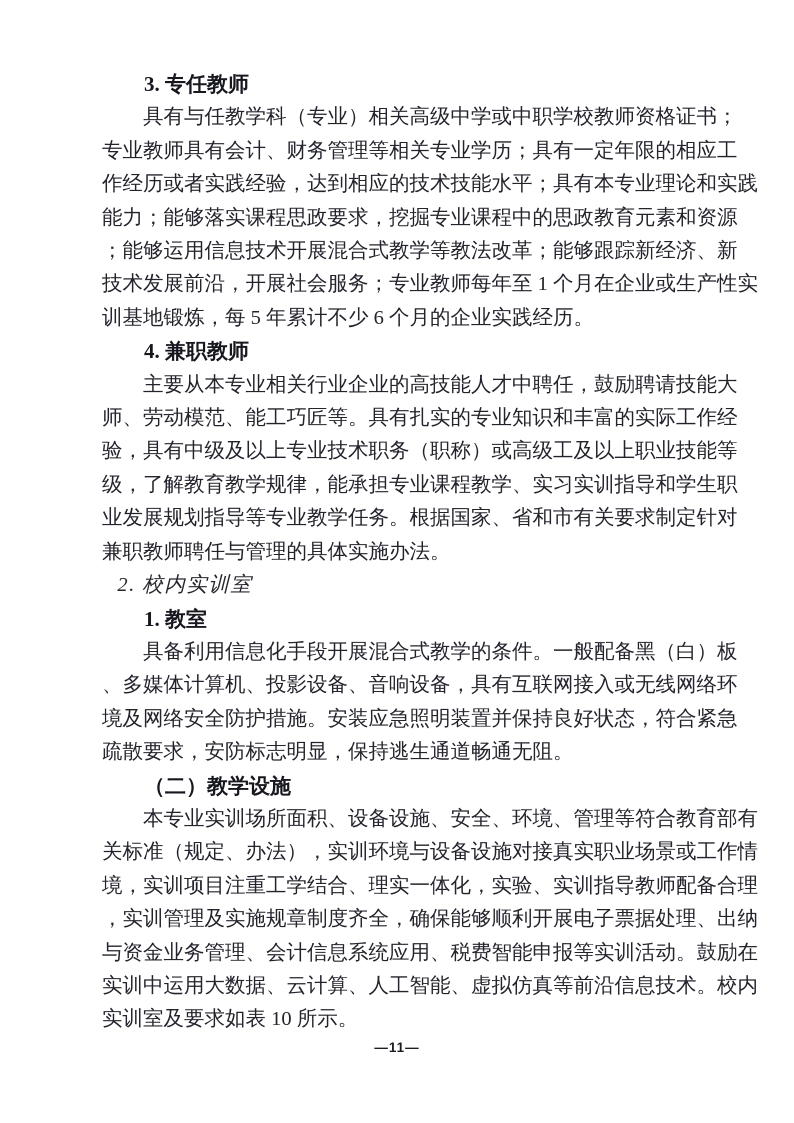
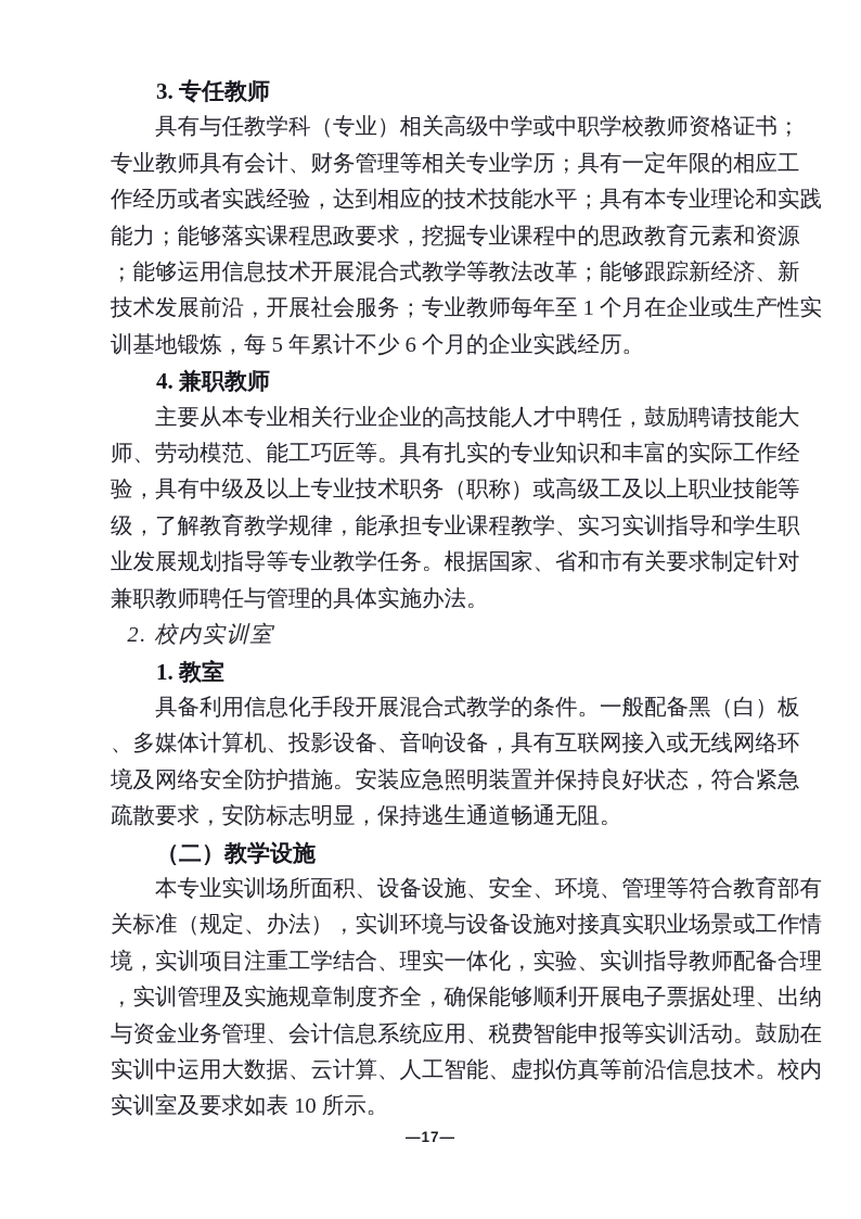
  3. 专任教师
  具有与任教学科（专业）相关高级中学或中职学校教师资格证书；
  专业教师具有会计、财务管理等相关专业学历；具有一定年限的相应工
  作经历或者实践经验，达到相应的技术技能水平；具有本专业理论和实践
  能力；能够落实课程思政要求，挖掘专业课程中的思政教育元素和资源
  ；能够运用信息技术开展混合式教学等教法改革；能够跟踪新经济、新
  技术发展前沿，开展社会服务；专业教师每年至 1 个月在企业或生产性实
  训基地锻炼，每 5 年累计不少 6 个月的企业实践经历。
  4. 兼职教师
  主要从本专业相关行业企业的高技能人才中聘任，鼓励聘请技能大
  师、劳动模范、能工巧匠等。具有扎实的专业知识和丰富的实际工作经
  验，具有中级及以上专业技术职务（职称）或高级工及以上职业技能等
  级，了解教育教学规律，能承担专业课程教学、实习实训指导和学生职
  业发展规划指导等专业教学任务。根据国家、省和市有关要求制定针对
  兼职教师聘任与管理的具体实施办法。
  2. 校内实训室
  1. 教室
  具备利用信息化手段开展混合式教学的条件。一般配备黑（白）板
  、多媒体计算机、投影设备、音响设备，具有互联网接入或无线网络环
  境及网络安全防护措施。安装应急照明装置并保持良好状态，符合紧急
  疏散要求，安防标志明显，保持逃生通道畅通无阻。
  （二）教学设施
  本专业实训场所面积、设备设施、安全、环境、管理等符合教育部有
  关标准（规定、办法），实训环境与设备设施对接真实职业场景或工作情
  境，实训项目注重工学结合、理实一体化，实验、实训指导教师配备合理
  ，实训管理及实施规章制度齐全，确保能够顺利开展电子票据处理、出纳
  与资金业务管理、会计信息系统应用、税费智能申报等实训活动。鼓励在
  实训中运用大数据、云计算、人工智能、虚拟仿真等前沿信息技术。校内
  实训室及要求如表 10 所示。
- —11—
+ —17—
